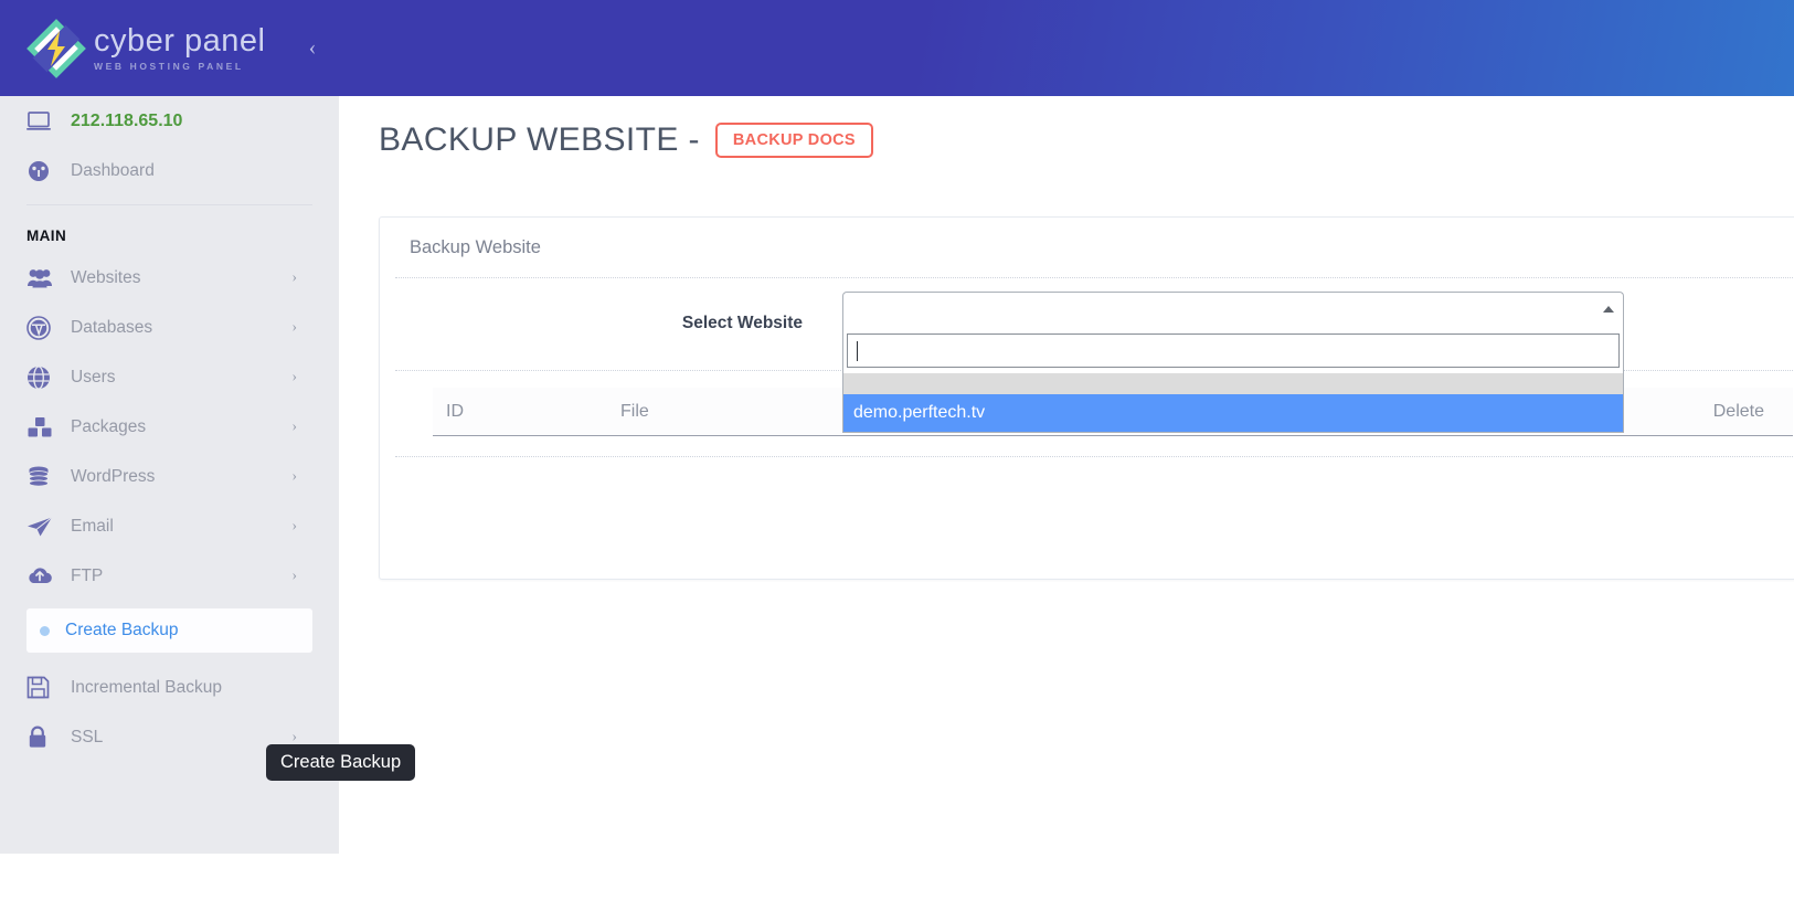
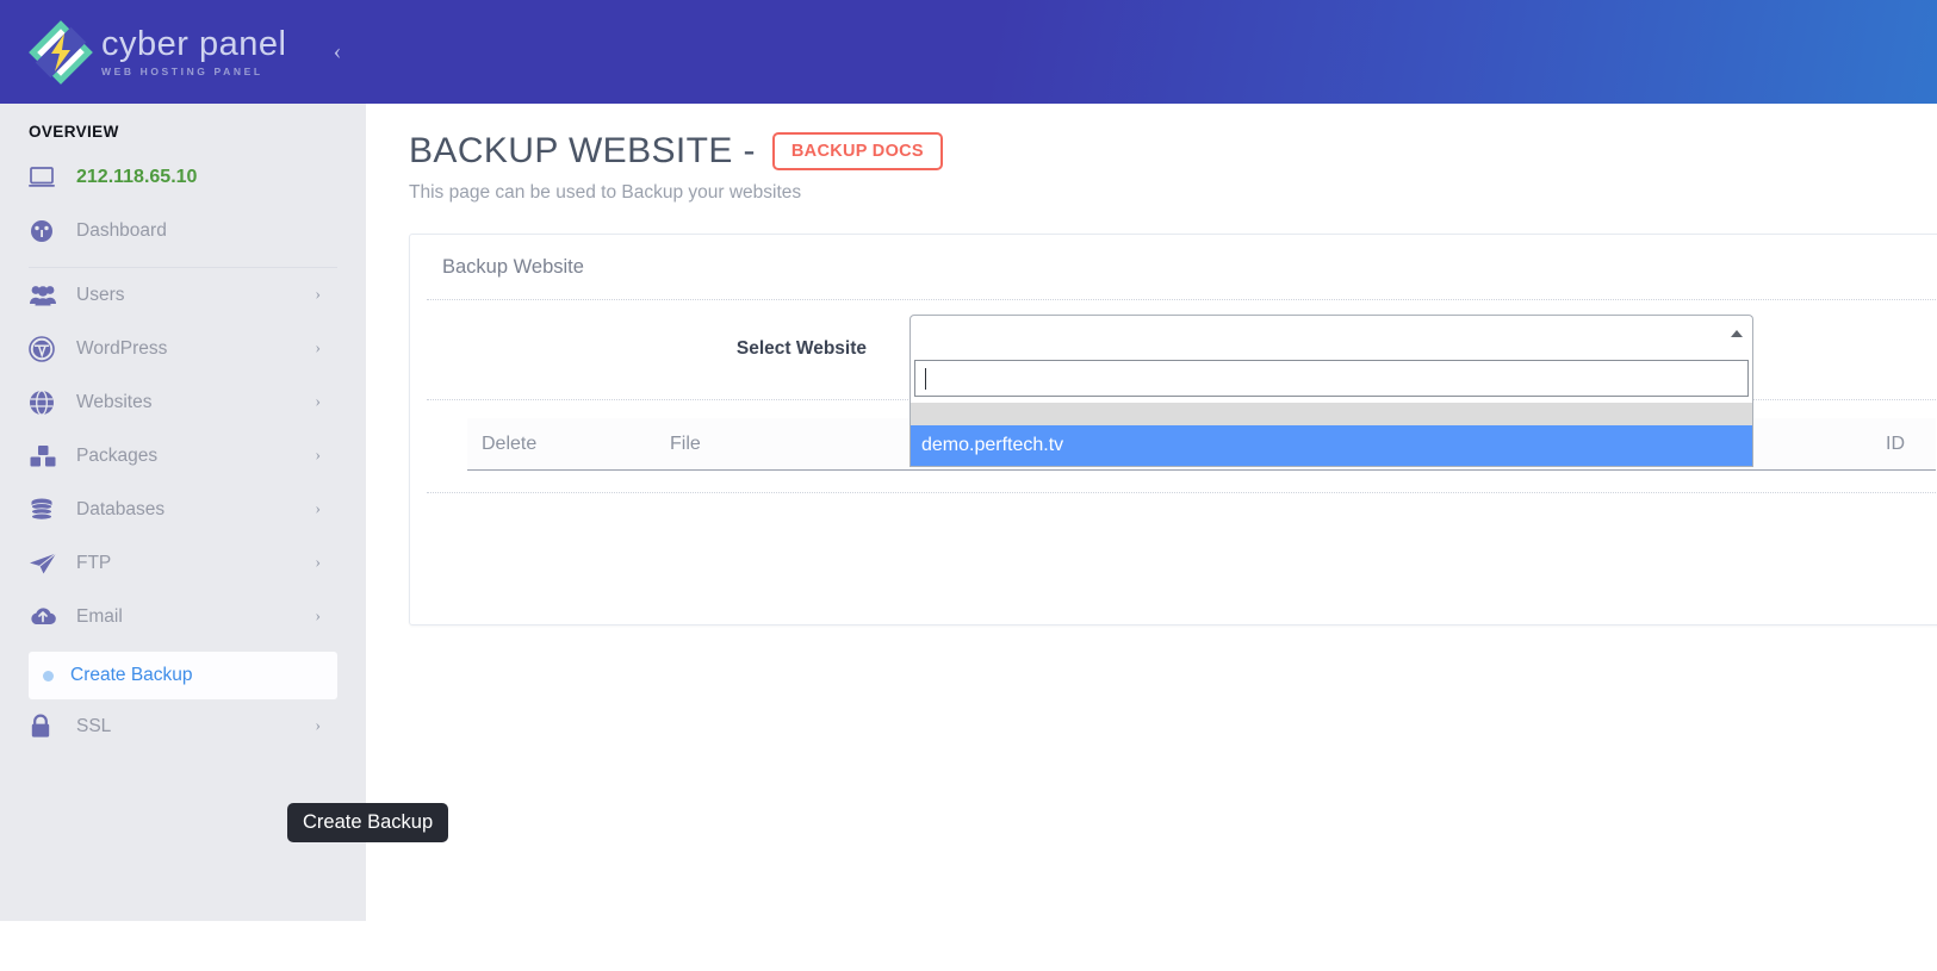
  cyber panel
  WEB HOSTING PANEL
  ‹
+ OVERVIEW
  212.118.65.10
  Dashboard
- MAIN
- Websites
+ Users
  ›
- Databases
+ WordPress
  ›
- Users
+ Websites
  ›
  Packages
  ›
- WordPress
+ Databases
  ›
- Email
+ FTP
  ›
- FTP
+ Email
  ›
  Create Backup
- Incremental Backup
  SSL
  ›
  BACKUP WEBSITE -
  BACKUP DOCS
+ This page can be used to Backup your websites
  Backup Website
  Select Website
  demo.perftech.tv
- ID
+ Delete
  File
- Delete
+ ID
  Create Backup
